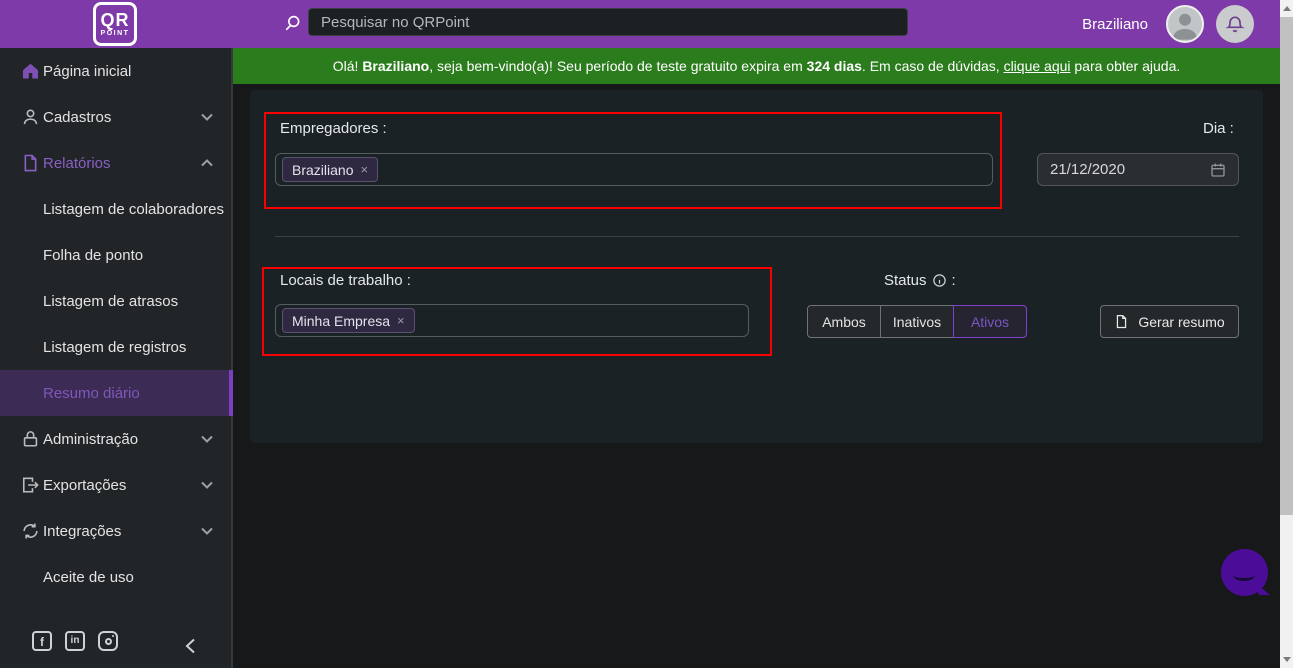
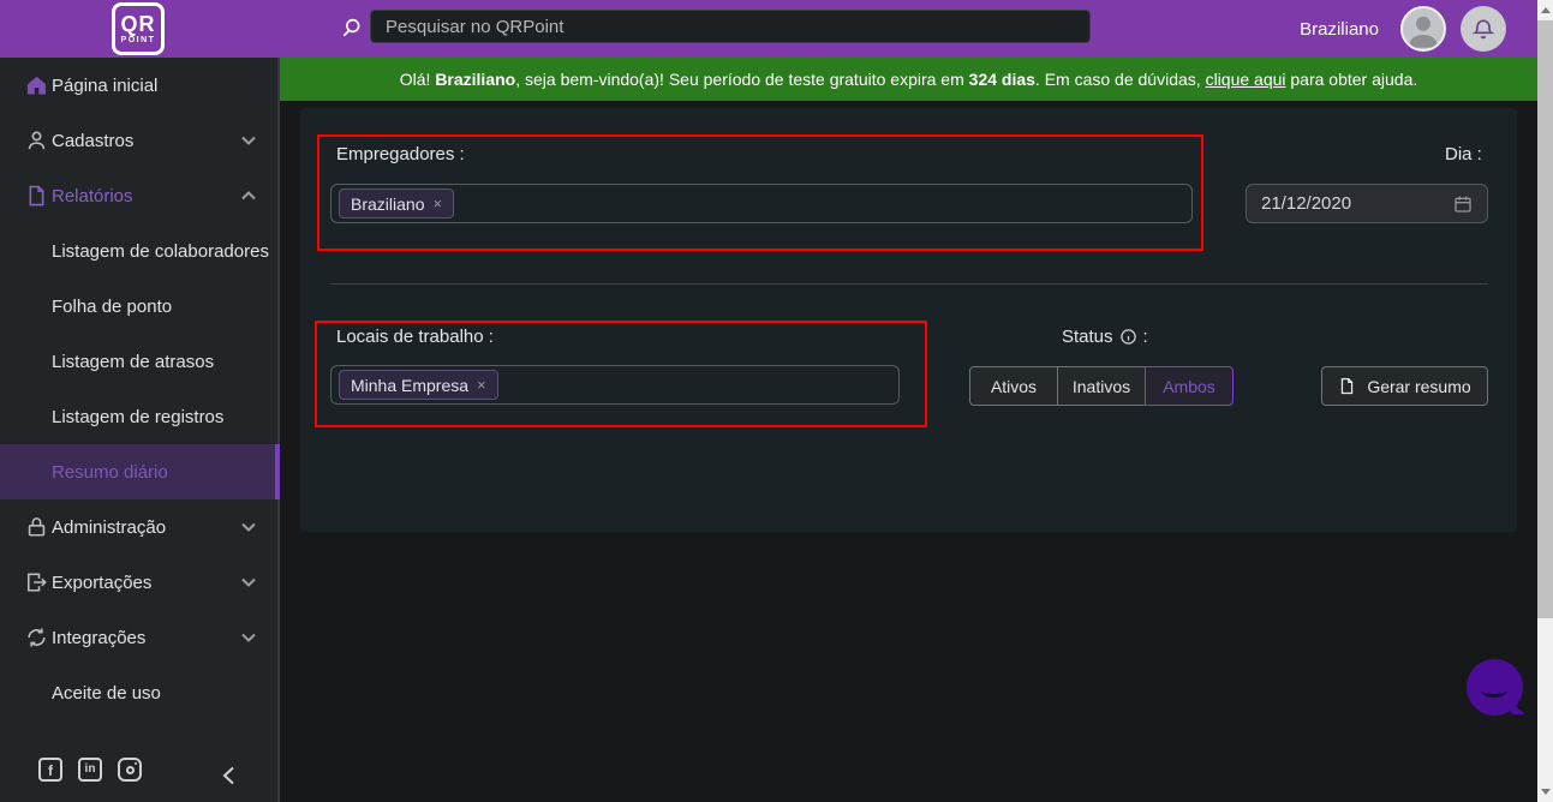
  QR
  Pesquisar no QRPoint
  Braziliano
  Olá!
  Braziliano
  , seja bem-vindo(a)! Seu período de teste gratuito expira em
  324 dias
  . Em caso de dúvidas,
  clique aqui
  para obter ajuda.
  Página inicial
  Cadastros
  Relatórios
  Listagem de colaboradores
  Folha de ponto
  Listagem de atrasos
  Listagem de registros
  Resumo diário
  Administração
  Exportações
  Integrações
  Aceite de uso
  f
  in
  Empregadores :
  Braziliano
  ×
  Dia :
  21/12/2020
  Locais de trabalho :
  Minha Empresa
  ×
  Status
  :
- Ambos
+ Ativos
  Inativos
- Ativos
+ Ambos
  Gerar resumo
